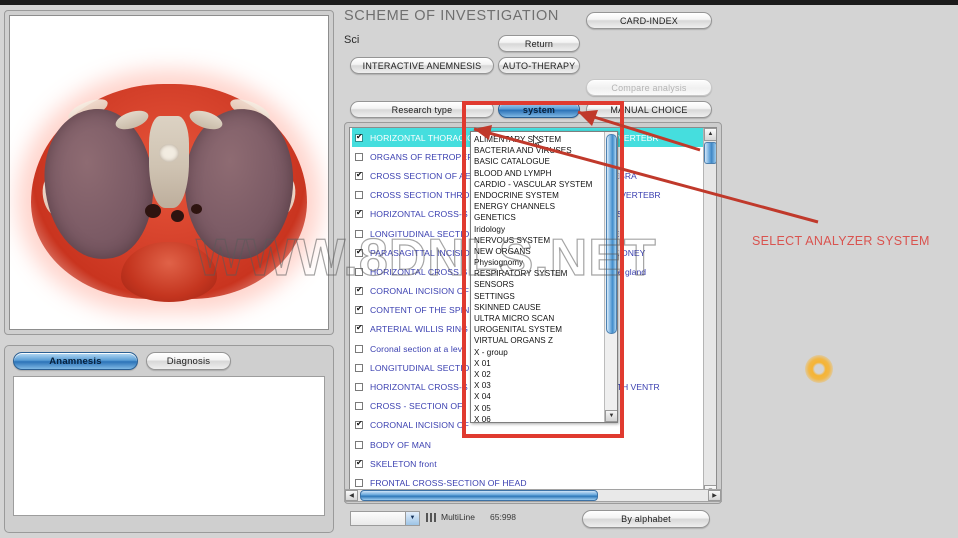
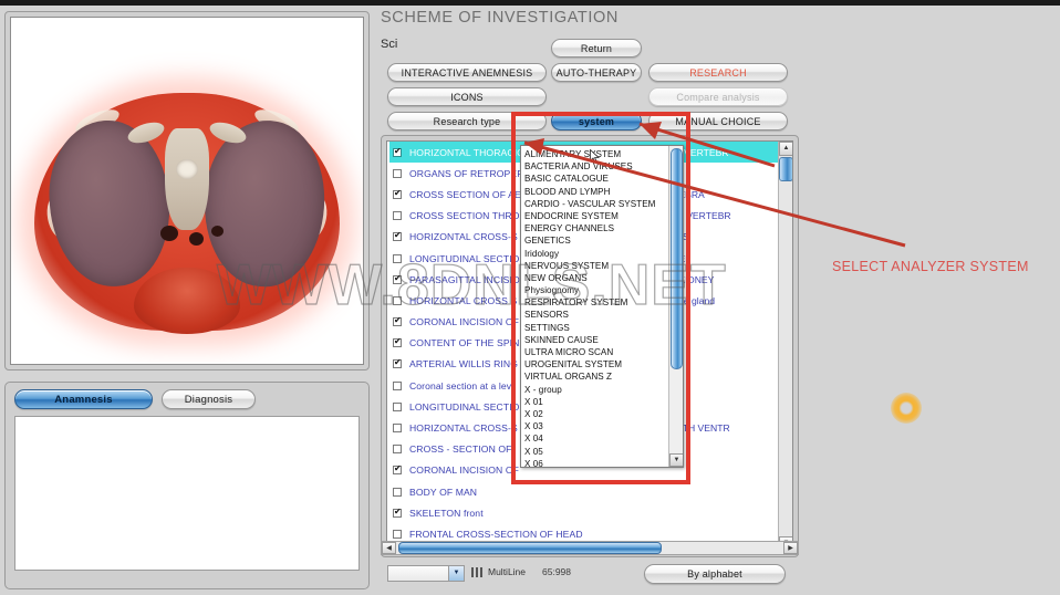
  Anamnesis
  Diagnosis
  SCHEME OF INVESTIGATION
  Sci
- CARD-INDEX
  Return
  INTERACTIVE ANEMNESIS
  AUTO-THERAPY
+ RESEARCH
+ ICONS
  Compare analysis
  Research type
  system
  MNUAL CHOICE
  HORIZONTAL THORAC
  ORGANS OF RETROP
  CROSS SECTION OFE
  CROSS SECTION THRO
  HORIZONTAL CROSS-
  LONGITUDINAL SECTIO
  PARASAGITTAL INCISIO
  HORIZONTAL CROSS
  CORONAL INCISION OF
  CONTENT OF THE SPIN
  ARTERIAL WILLIS RIN
  Coronal section at a lev
  LONGITUDINAL SECTIO
  HORIZONTAL CROSS-
  CROSS - SECTION OF
  CORONAL INCISION OF
  BODY OF MAN
  SKELETON front
  FRONTAL CROSS-SECTION OF HEAD
  MultiLine
  65:998
  By alphabet
  WWW.8DNLS.NET
  ALIMENTY SSTEM
  BACTERIA AND VIRES
  BASIC CATALOGUE
  BLOOD AND LYMPH
  CARDIO - VASCULAR SYSTEM
  ENDOCRINE SYSTEM
  ENERGY CHANNELS
  GENETICS
  Iridology
  NERVOUS SYSTEM
  NEW ORGANS
  Physiognomy
  RESPIRATORY SYSTEM
  SENSORS
  SETTINGS
  SKINNED CAUSE
  ULTRA MICRO SCAN
  UROGENITAL SYSTEM
  VIRTUAL ORGANS Z
  X - group
  X 01
  X 02
  X 03
  X 04
  X 05
  X 06
  SELECT ANALYZER SYSTEM
